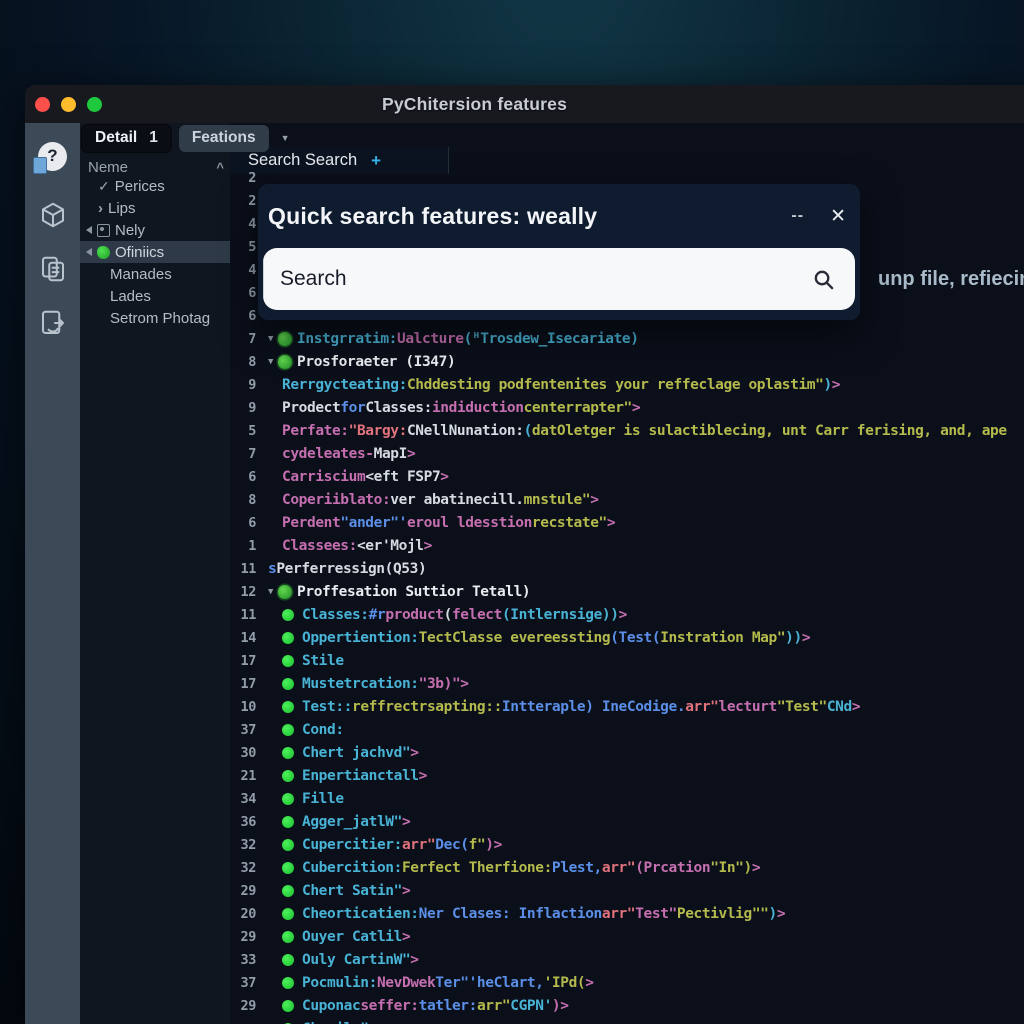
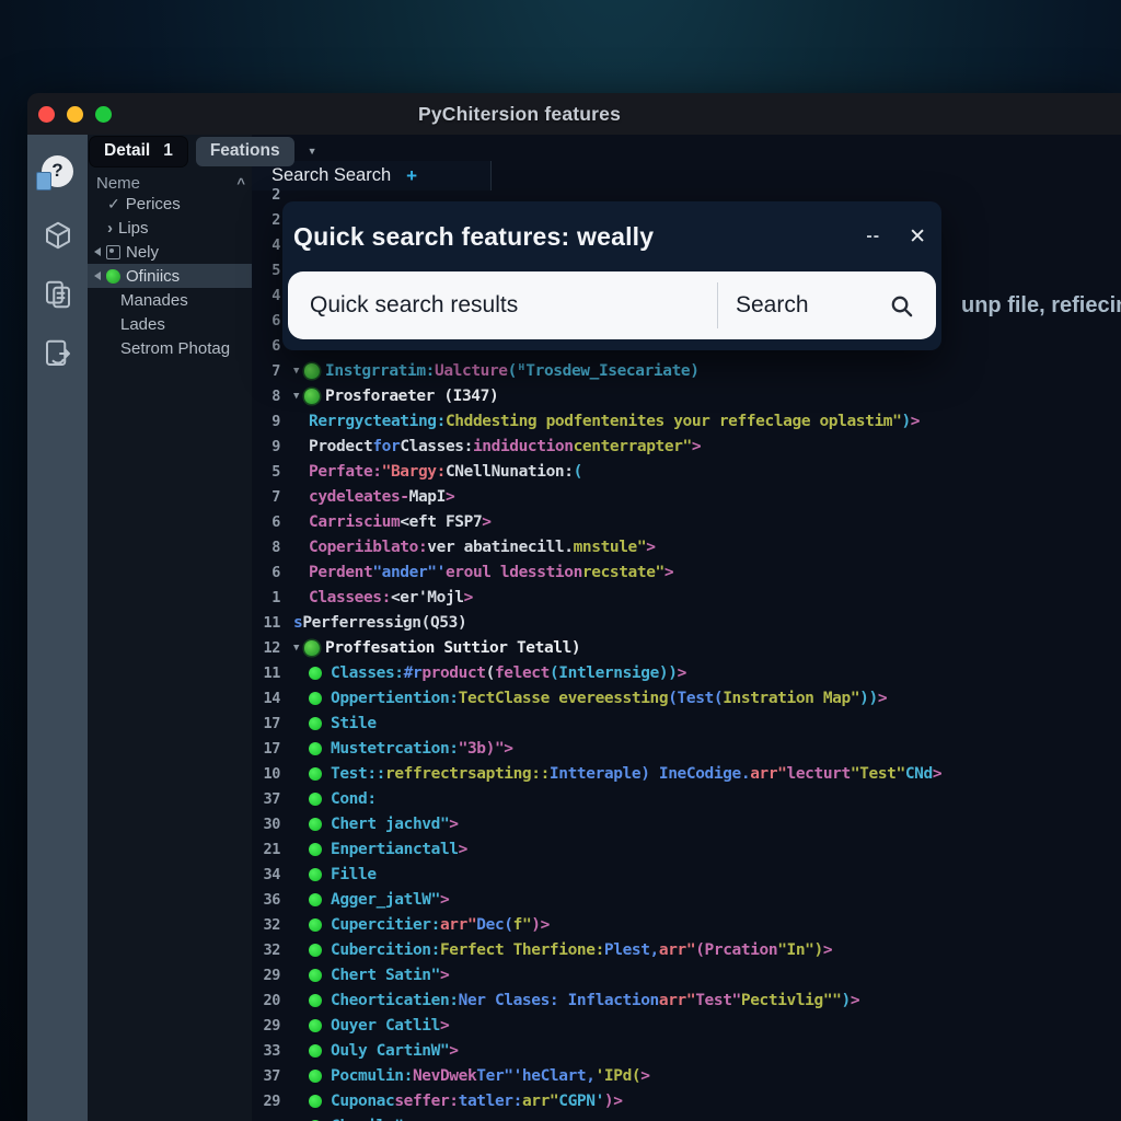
  PyChitersion features
  ?
  Neme
  ^
  ✓
  Perices
  ›
  Lips
  Nely
  Ofiniics
  Manades
  Lades
  Setrom Photag
  Detail
  1
  Feations
  ▼
  Search Search
  +
  2
  2
  4
  5
  4
  6
  6
  7
  ▼
  Instgrratim:
  Ualcture
  (ᴴTrosdew_Isecariate)
  8
  ▼
  Prosforaeter (I347)
  9
  Rerrgycteating:
  Chddesting podfentenites your reffeclage oplastim"
  )
  >
  9
  Prodect
  for
  Classes:
  indiduction
  centerrapter"
  >
  5
  Perfate:
  "Bargy:
  CNellNunation:
  (
- datOletger is sulactiblecing, unt Carr ferising, and, ape
  7
  cydeleates-
  MapI
  >
  6
  Carriscium
  <eft FSP7
  >
  8
  Coperiiblato:
  ver abatinecill.
  mnstule"
  >
  6
  Perdent
  "ander"'
  eroul ldesstion
  recstate"
  >
  1
  Classees:
  <er'Mojl
  >
  11
  s
  Perferressign(Q53)
  12
  ▼
  Proffesation Suttior Tetall)
  11
  Classes:
  #r
  product
  (
  felect
  (Intlernsige))
  >
  14
  Oppertiention:
  TectClasse evereessting
  (Test(
  Instration Map"
  ))
  >
  17
  Stile
  17
  Mustetrcation:
  "3b)">
  10
  Test::
  reffrectrsapting::
  Intteraple) IneCodige.
  arr"
  lecturt
  "Test"
  CNd
  >
  37
  Cond:
  30
  Chert jachvd"
  >
  21
  Enpertianctall
  >
  34
  Fille
  36
  Agger_jatlW"
  >
  32
  Cupercitier:
  arr"
  Dec(
  f"
  )>
  32
  Cubercition:
  Ferfect Therfione:
  Plest,
  arr"
  (Prcation
  "In")
  >
  29
  Chert Satin"
  >
  20
  Cheorticatien:
  Ner Clases: Inflaction
  arr"
  Test"
  Pectivlig""
  )
  >
  29
  Ouyer Catlil
  >
  33
  Ouly CartinW"
  >
  37
  Pocmulin:
  NevDwek
  Ter"'heClart,
  'IPd(
  >
  29
  Cuponac
  seffer:
  tatler:
  arr"
  CGPN'
  )>
  unp file, refieci
  Quick search features: weally
  --
  ✕
+ Quick search results
  Search
